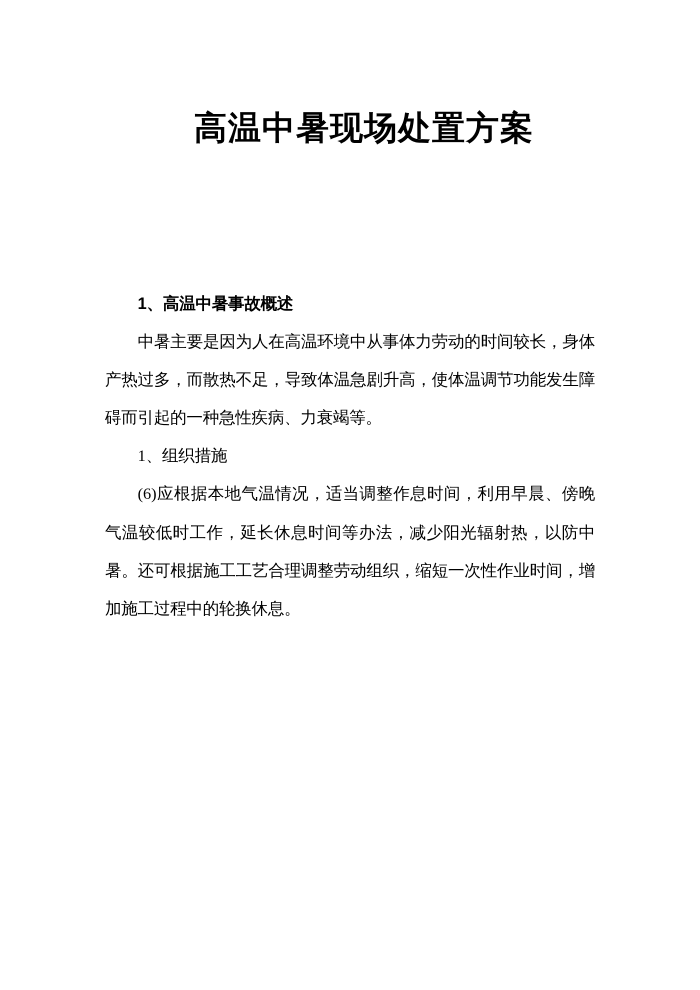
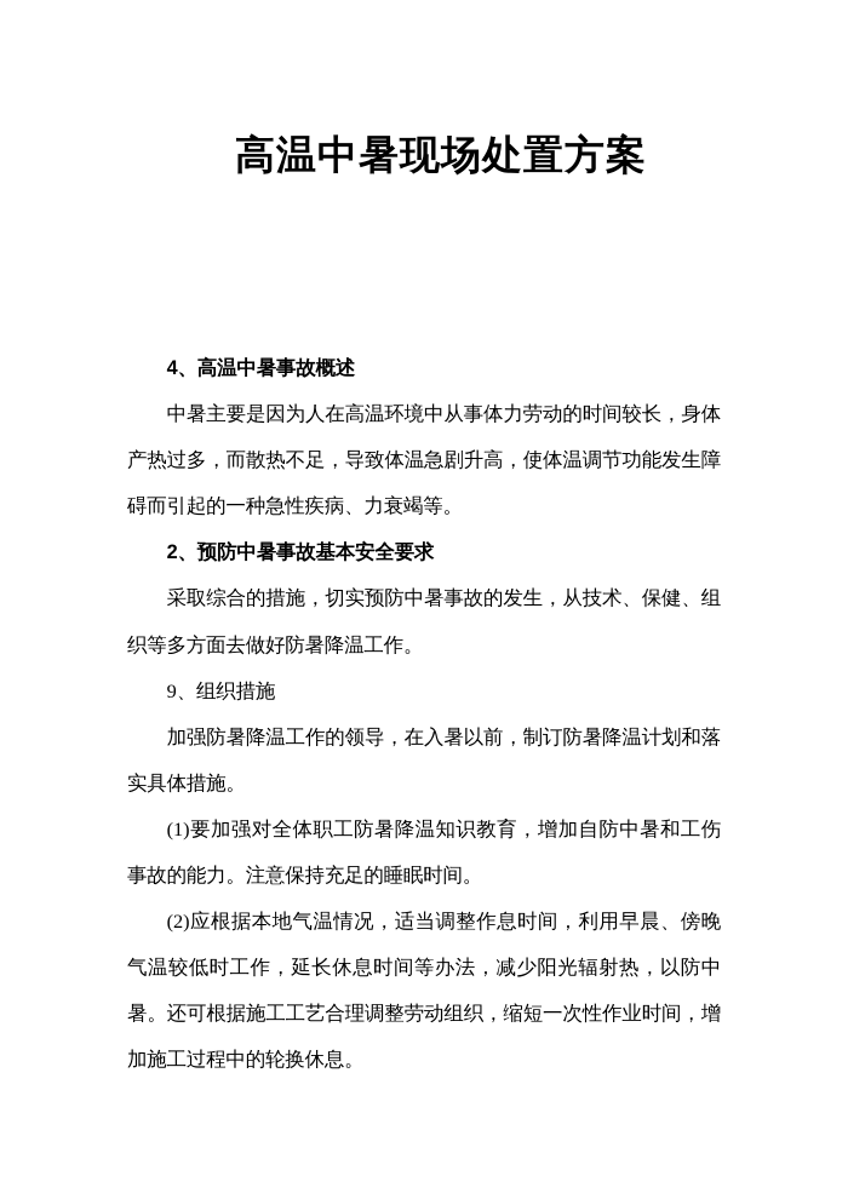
  高温中暑现场处置方案
- 1、高温中暑事故概述
+ 4、高温中暑事故概述
  中暑主要是因为人在高温环境中从事体力劳动的时间较长，身体产热过多，而散热不足，导致体温急剧升高，使体温调节功能发生障碍而引起的一种急性疾病、力衰竭等。
+ 2、预防中暑事故基本安全要求
+ 采取综合的措施，切实预防中暑事故的发生，从技术、保健、组织等多方面去做好防暑降温工作。
- 1、组织措施
+ 9、组织措施
+ 加强防暑降温工作的领导，在入暑以前，制订防暑降温计划和落实具体措施。
+ (1)要加强对全体职工防暑降温知识教育，增加自防中暑和工伤事故的能力。注意保持充足的睡眠时间。
- (6)应根据本地气温情况，适当调整作息时间，利用早晨、傍晚气温较低时工作，延长休息时间等办法，减少阳光辐射热，以防中暑。还可根据施工工艺合理调整劳动组织，缩短一次性作业时间，增加施工过程中的轮换休息。
+ (2)应根据本地气温情况，适当调整作息时间，利用早晨、傍晚气温较低时工作，延长休息时间等办法，减少阳光辐射热，以防中暑。还可根据施工工艺合理调整劳动组织，缩短一次性作业时间，增加施工过程中的轮换休息。
